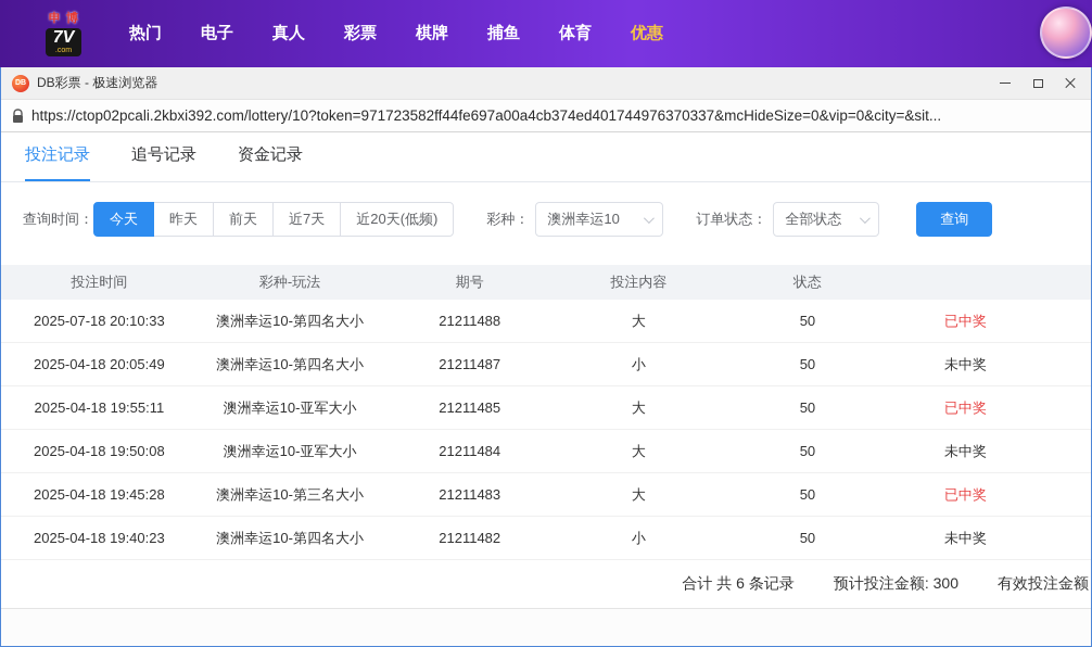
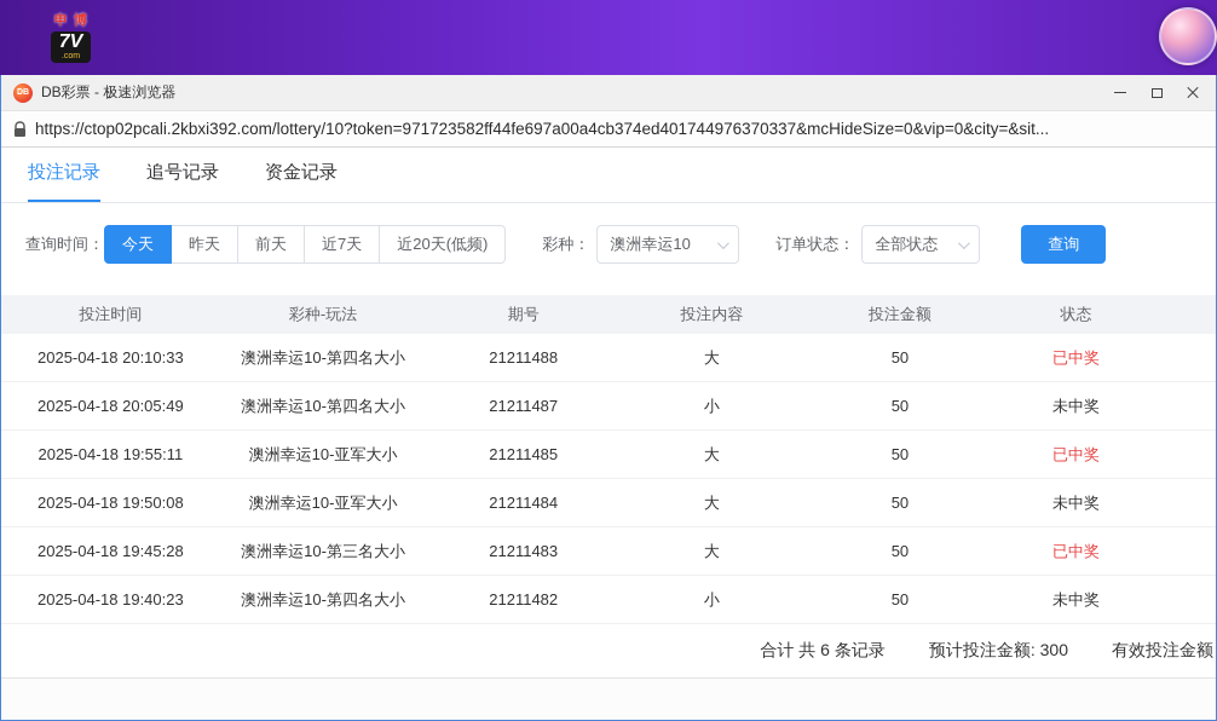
  申博
  7V
- 热门
- 电子
- 真人
- 彩票
- 棋牌
- 捕鱼
- 体育
- 优惠
  DB彩票 - 极速浏览器
  https://ctop02pcali.2kbxi392.com/lottery/10?token=971723582ff44fe697a00a4cb374ed401744976370337&mcHideSize=0&vip=0&city=&sit...
  投注记录
  追号记录
  资金记录
  查询时间：
  今天
  昨天
  前天
  近7天
  近20天(低频)
  彩种：
  澳洲幸运10
  订单状态：
  全部状态
  查询
  投注时间
  彩种-玩法
  期号
  投注内容
+ 投注金额
  状态
- 2025-07-18 20:10:33
+ 2025-04-18 20:10:33
  澳洲幸运10-第四名大小
  21211488
  大
  50
  已中奖
  2025-04-18 20:05:49
  澳洲幸运10-第四名大小
  21211487
  小
  50
  未中奖
  2025-04-18 19:55:11
  澳洲幸运10-亚军大小
  21211485
  大
  50
  已中奖
  2025-04-18 19:50:08
  澳洲幸运10-亚军大小
  21211484
  大
  50
  未中奖
  2025-04-18 19:45:28
  澳洲幸运10-第三名大小
  21211483
  大
  50
  已中奖
  2025-04-18 19:40:23
  澳洲幸运10-第四名大小
  21211482
  小
  50
  未中奖
  合计 共 6 条记录
  预计投注金额: 300
  有效投注金额
